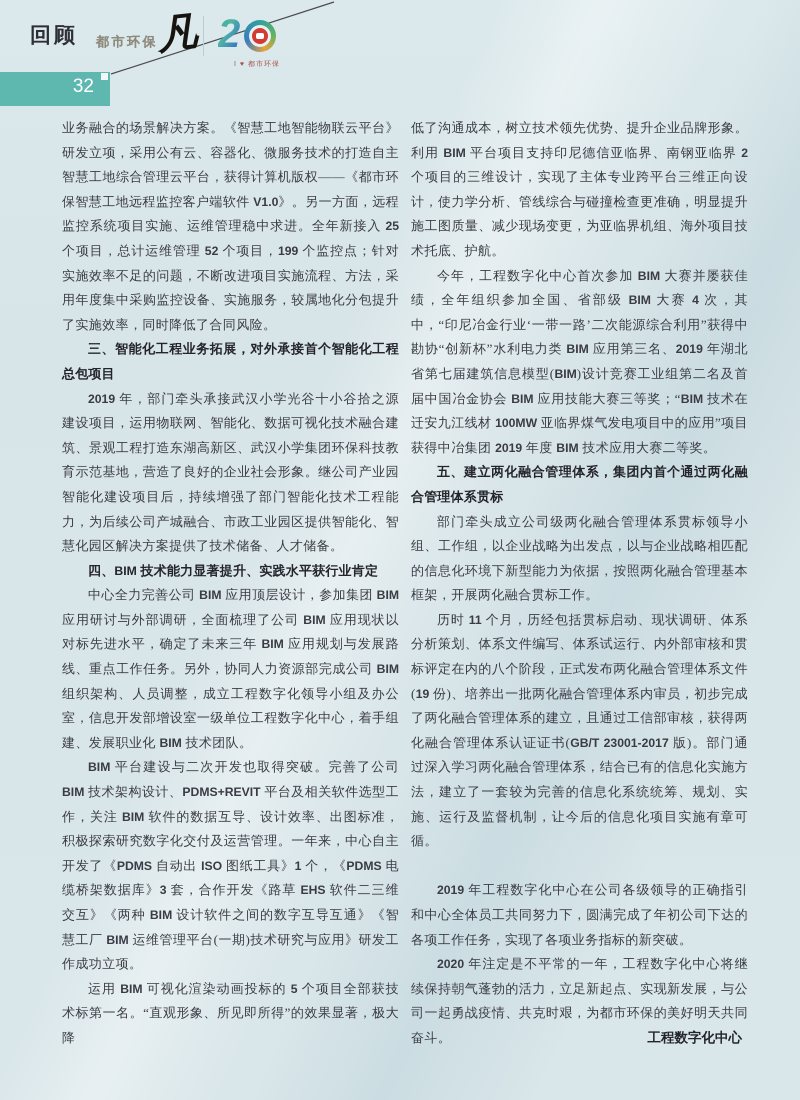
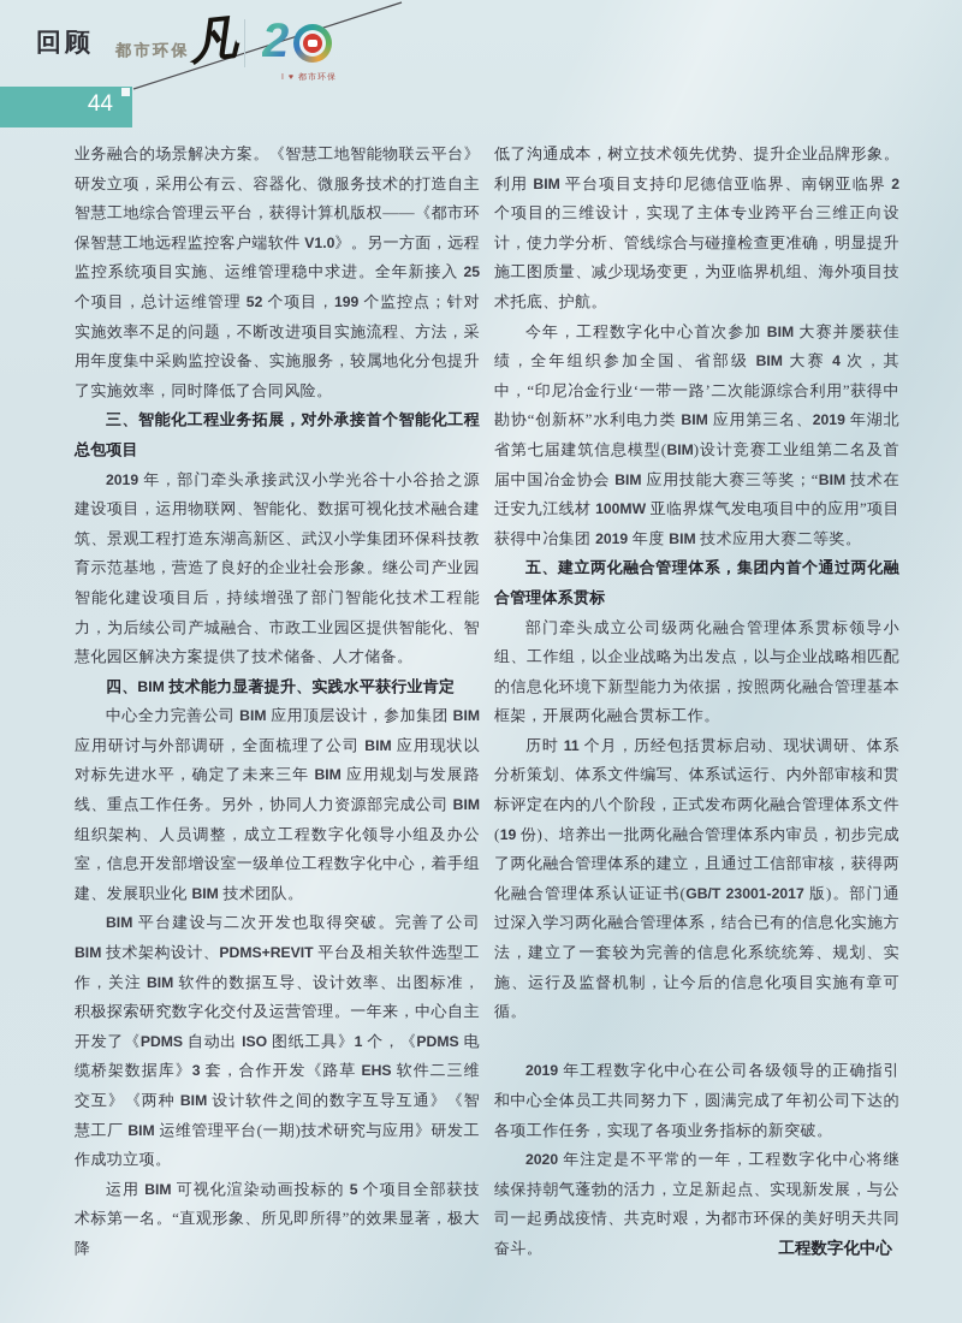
  回顾
  都市环保
  2
- 32
+ 44
  业务融合的场景解决方案。《智慧工地智能物联云平台》研发立项，采用公有云、容器化、微服务技术的打造自主智慧工地综合管理云平台，获得计算机版权——《都市环保智慧工地远程监控客户端软件 V1.0》。另一方面，远程监控系统项目实施、运维管理稳中求进。全年新接入 25 个项目，总计运维管理 52 个项目，199 个监控点；针对实施效率不足的问题，不断改进项目实施流程、方法，采用年度集中采购监控设备、实施服务，较属地化分包提升了实施效率，同时降低了合同风险。
  三、智能化工程业务拓展，对外承接首个智能化工程总包项目
  2019 年，部门牵头承接武汉小学光谷十小谷拾之源建设项目，运用物联网、智能化、数据可视化技术融合建筑、景观工程打造东湖高新区、武汉小学集团环保科技教育示范基地，营造了良好的企业社会形象。继公司产业园智能化建设项目后，持续增强了部门智能化技术工程能力，为后续公司产城融合、市政工业园区提供智能化、智慧化园区解决方案提供了技术储备、人才储备。
  四、BIM 技术能力显著提升、实践水平获行业肯定
  中心全力完善公司 BIM 应用顶层设计，参加集团 BIM 应用研讨与外部调研，全面梳理了公司 BIM 应用现状以对标先进水平，确定了未来三年 BIM 应用规划与发展路线、重点工作任务。另外，协同人力资源部完成公司 BIM 组织架构、人员调整，成立工程数字化领导小组及办公室，信息开发部增设室一级单位工程数字化中心，着手组建、发展职业化 BIM 技术团队。
  BIM 平台建设与二次开发也取得突破。完善了公司 BIM 技术架构设计、PDMS+REVIT 平台及相关软件选型工作，关注 BIM 软件的数据互导、设计效率、出图标准，积极探索研究数字化交付及运营管理。一年来，中心自主开发了《PDMS 自动出 ISO 图纸工具》1 个，《PDMS 电缆桥架数据库》3 套，合作开发《路草 EHS 软件二三维交互》《两种 BIM 设计软件之间的数字互导互通》《智慧工厂 BIM 运维管理平台(一期)技术研究与应用》研发工作成功立项。
  运用 BIM 可视化渲染动画投标的 5 个项目全部获技术标第一名。“直观形象、所见即所得”的效果显著，极大降
  低了沟通成本，树立技术领先优势、提升企业品牌形象。利用 BIM 平台项目支持印尼德信亚临界、南钢亚临界 2 个项目的三维设计，实现了主体专业跨平台三维正向设计，使力学分析、管线综合与碰撞检查更准确，明显提升施工图质量、减少现场变更，为亚临界机组、海外项目技术托底、护航。
  今年，工程数字化中心首次参加 BIM 大赛并屡获佳绩，全年组织参加全国、省部级 BIM 大赛 4 次，其中，“印尼冶金行业‘一带一路’二次能源综合利用”获得中勘协“创新杯”水利电力类 BIM 应用第三名、2019 年湖北省第七届建筑信息模型(BIM)设计竞赛工业组第二名及首届中国冶金协会 BIM 应用技能大赛三等奖；“BIM 技术在迁安九江线材 100MW 亚临界煤气发电项目中的应用”项目获得中冶集团 2019 年度 BIM 技术应用大赛二等奖。
  五、建立两化融合管理体系，集团内首个通过两化融合管理体系贯标
  部门牵头成立公司级两化融合管理体系贯标领导小组、工作组，以企业战略为出发点，以与企业战略相匹配的信息化环境下新型能力为依据，按照两化融合管理基本框架，开展两化融合贯标工作。
  历时 11 个月，历经包括贯标启动、现状调研、体系分析策划、体系文件编写、体系试运行、内外部审核和贯标评定在内的八个阶段，正式发布两化融合管理体系文件(19 份)、培养出一批两化融合管理体系内审员，初步完成了两化融合管理体系的建立，且通过工信部审核，获得两化融合管理体系认证证书(GB/T 23001-2017 版)。部门通过深入学习两化融合管理体系，结合已有的信息化实施方法，建立了一套较为完善的信息化系统统筹、规划、实施、运行及监督机制，让今后的信息化项目实施有章可循。
  2019 年工程数字化中心在公司各级领导的正确指引和中心全体员工共同努力下，圆满完成了年初公司下达的各项工作任务，实现了各项业务指标的新突破。
  2020 年注定是不平常的一年，工程数字化中心将继续保持朝气蓬勃的活力，立足新起点、实现新发展，与公司一起勇战疫情、共克时艰，为都市环保的美好明天共同奋斗。
  工程数字化中心
